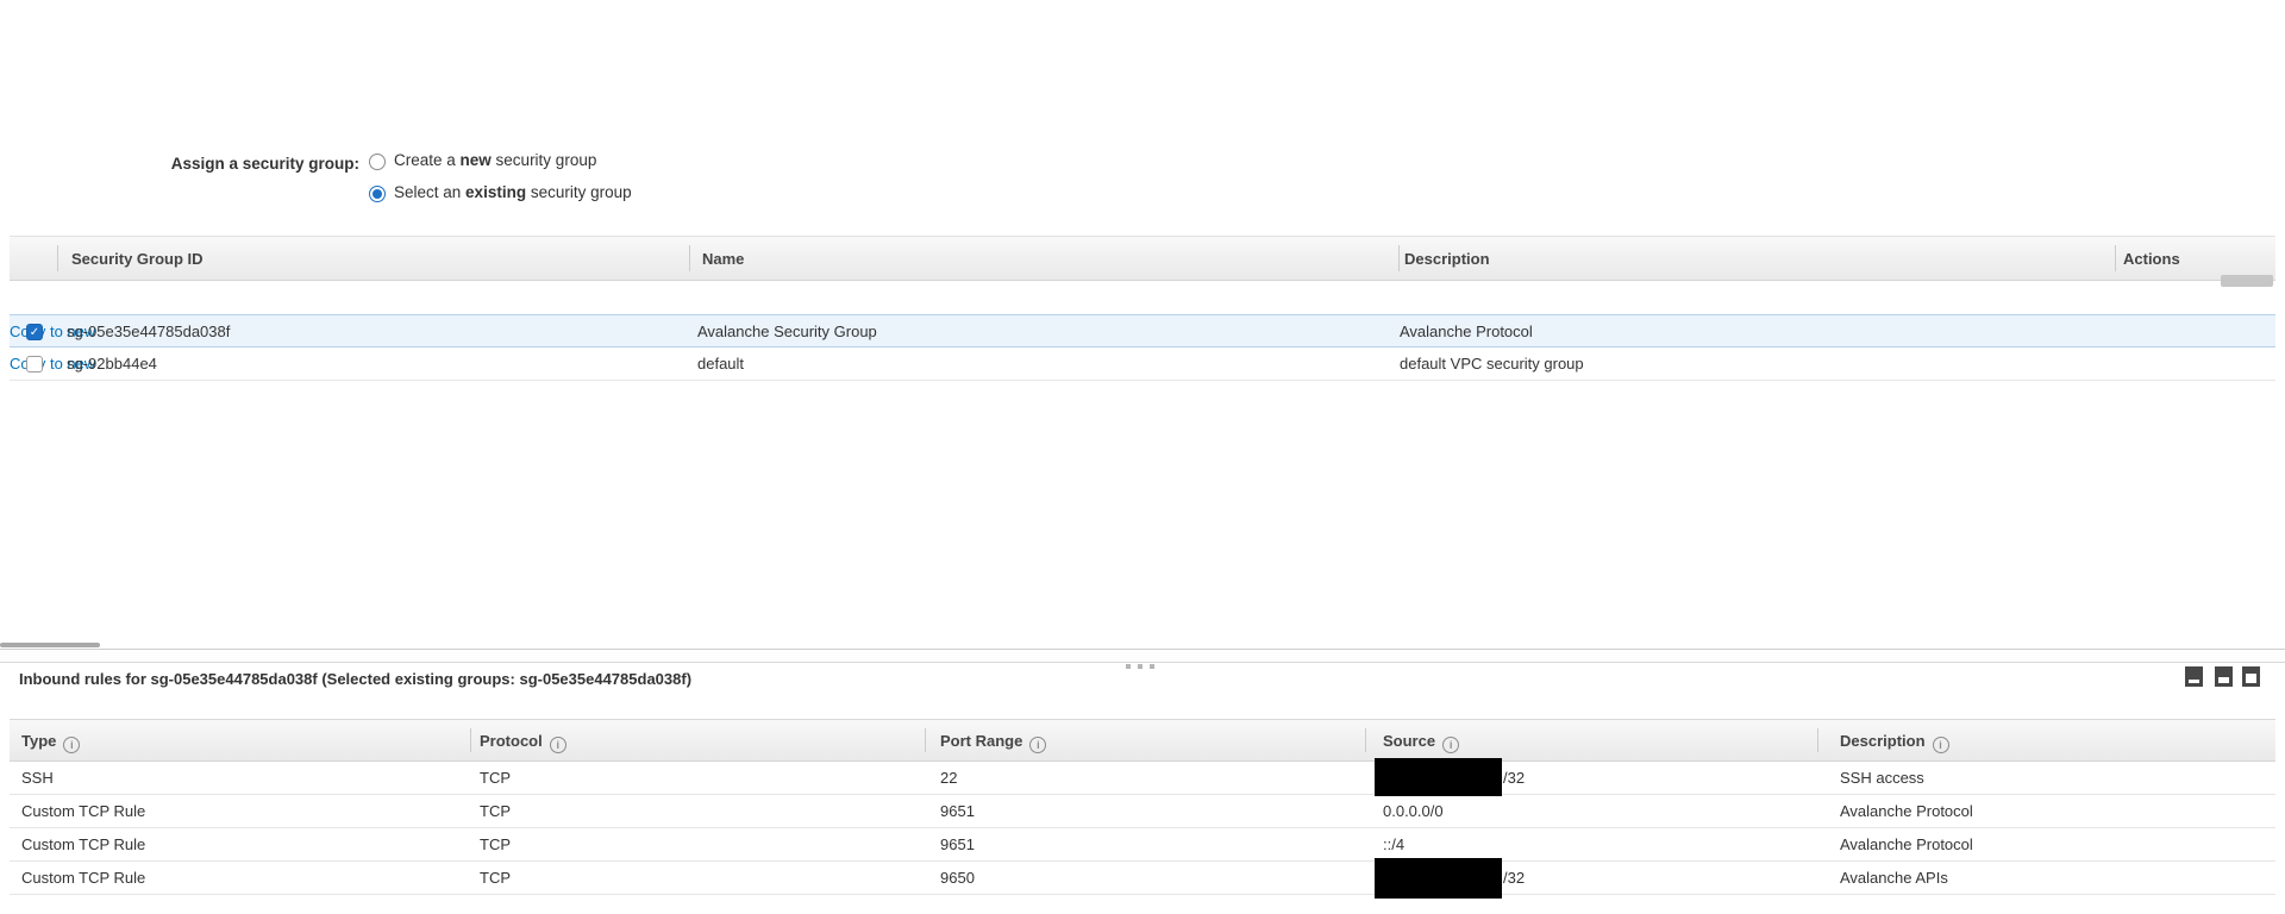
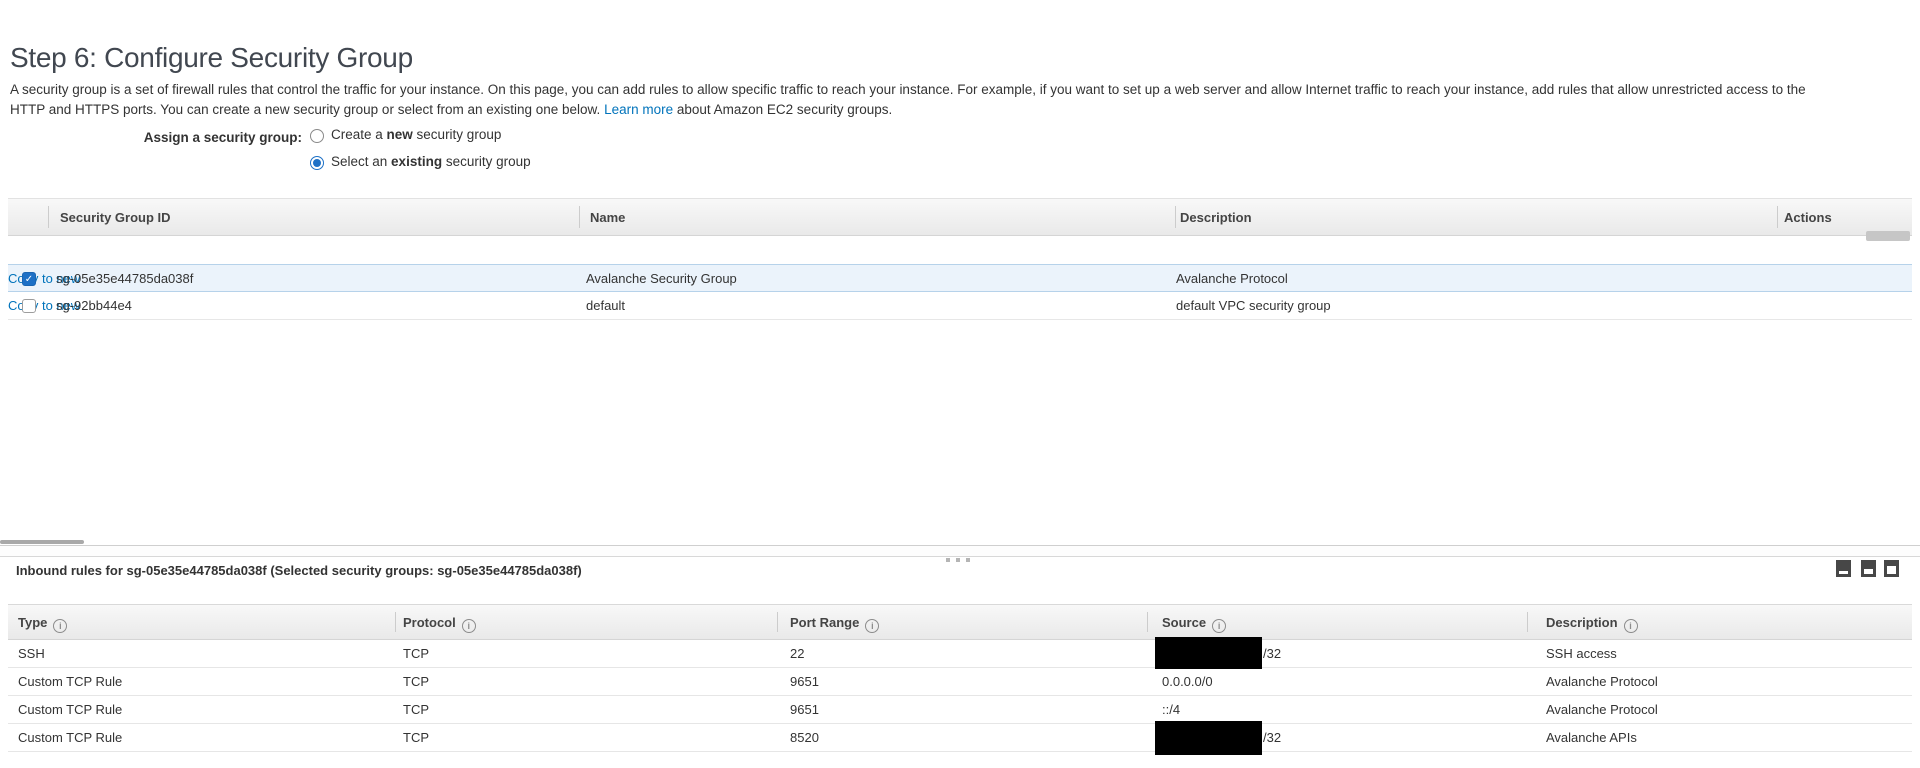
+ Step 6: Configure Security Group
+ A security group is a set of firewall rules that control the traffic for your instance. On this page, you can add rules to allow specific traffic to reach your instance. For example, if you want to set up a web server and allow Internet traffic to reach your instance, add rules that allow unrestricted access to the
+ HTTP and HTTPS ports. You can create a new security group or select from an existing one below. Learn more about Amazon EC2 security groups.
  Assign a security group:
  Create a new security group
  Select an existing security group
  Security Group ID
  Name
  Description
  Actions
  sg-05e35e44785da038f
  Avalanche Security Group
  Avalanche Protocol
  Co to new
  sg-92bb44e4
  default
  default VPC security group
  Co to new
- Inbound rules for sg-05e35e44785da038f (Selected existing groups: sg-05e35e44785da038f)
+ Inbound rules for sg-05e35e44785da038f (Selected security groups: sg-05e35e44785da038f)
  Type
  Protocol
  Port Range
  Source
  Description
  SSH
  TCP
  22
  /32
  SSH access
  Custom TCP Rule
  TCP
  9651
  0.0.0.0/0
  Avalanche Protocol
  Custom TCP Rule
  TCP
  9651
  ::/4
  Avalanche Protocol
  Custom TCP Rule
  TCP
- 9650
+ 8520
  /32
  Avalanche APIs
